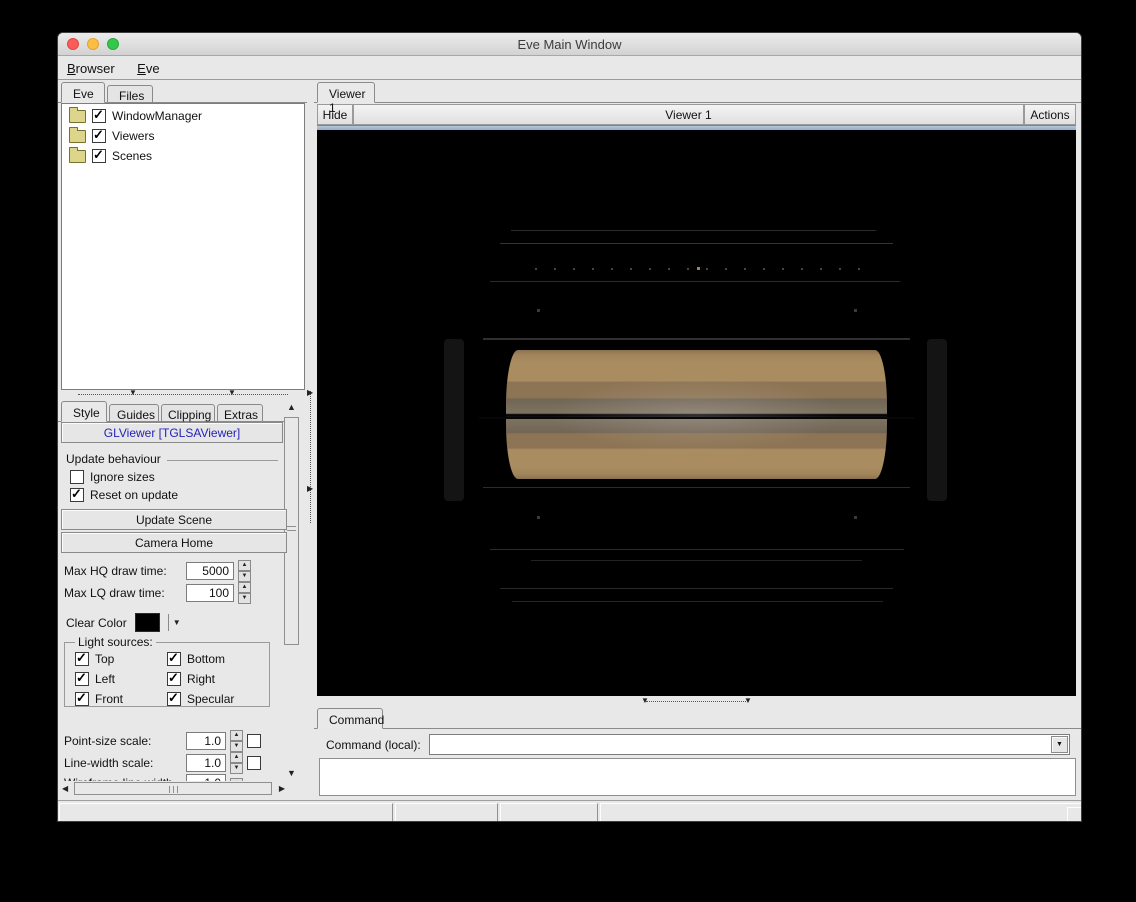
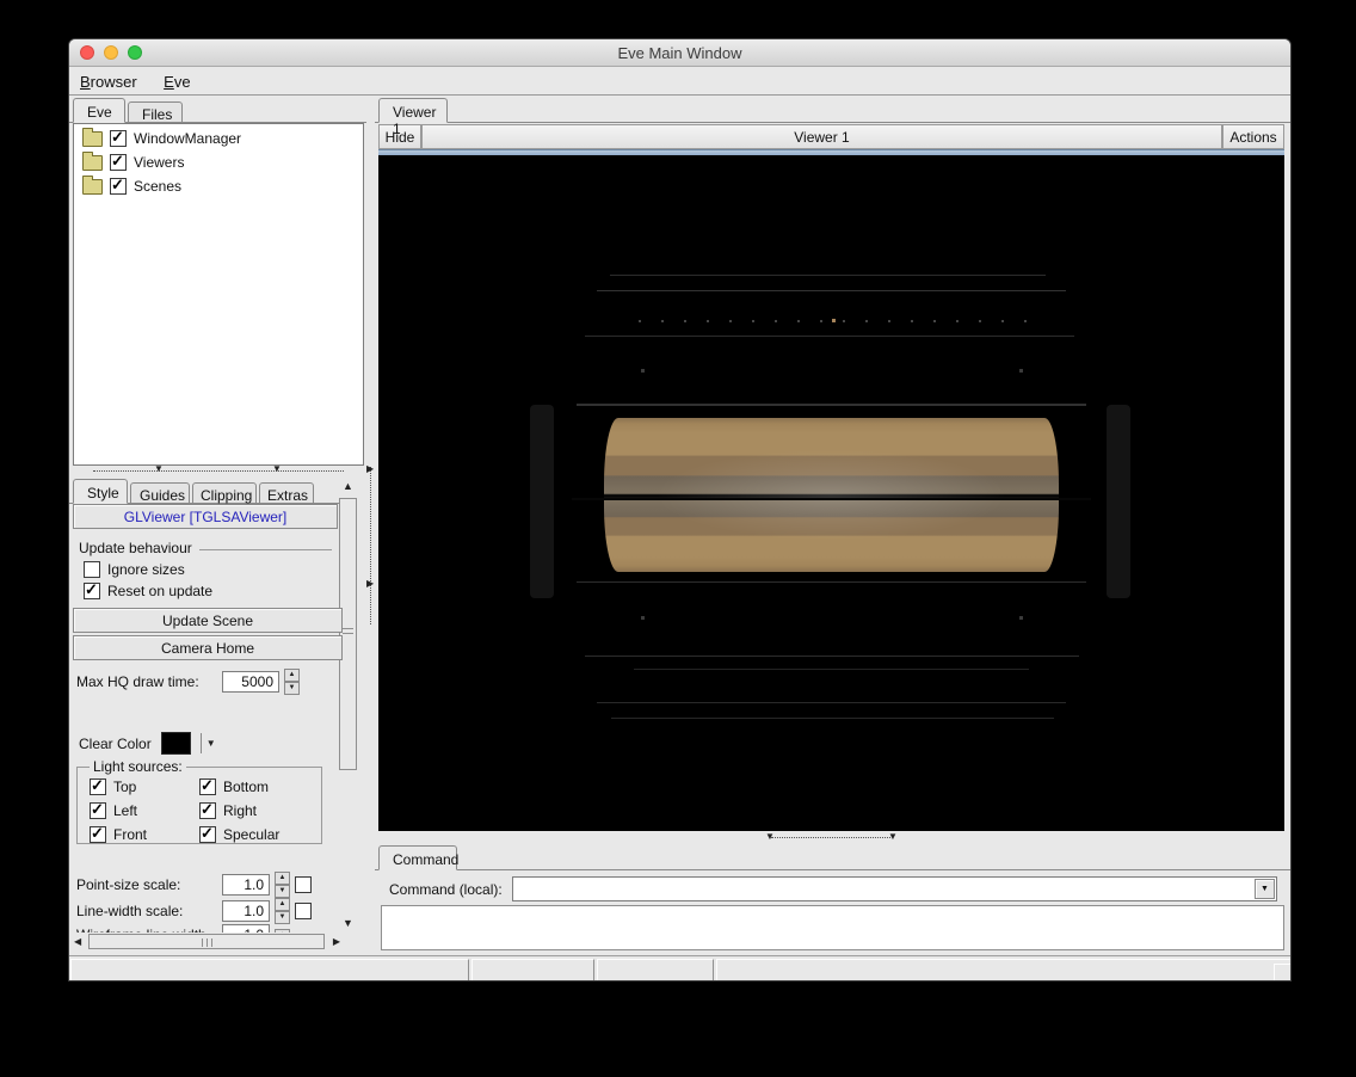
  Eve Main Window
  Browser Eve
  Eve
  Files
  WindowManager
  Viewers
  Scenes
  ▼
  ▼
  ▶
  ▶
  Style
  Guides
  Clipping
  Extras
  ▲
  ▼
  GLViewer [TGLSAViewer]
  Update behaviour
  Ignore sizes
  Reset on update
  Update Scene
  Camera Home
  Max HQ draw time:
  5000
- Max LQ draw time:
- 100
  Clear Color
  ▼
  Light sources:
  Top
  Bottom
  Left
  Right
  Front
  Specular
  Point-size scale:
  1.0
  Line-width scale:
  1.0
  ◀
  ▶
  Viewer 1
  Hde
  Viewer 1
  Actions
  ▼
  ▼
  Command
  Command (local):
